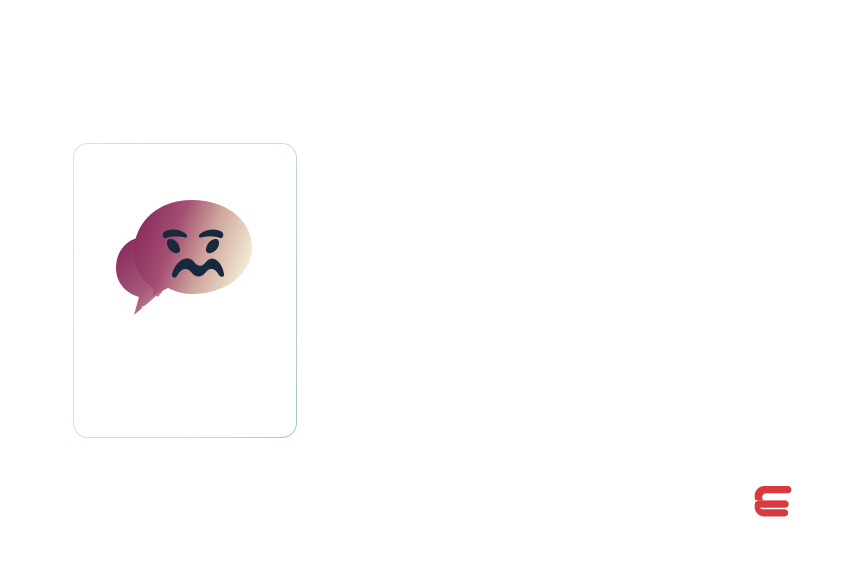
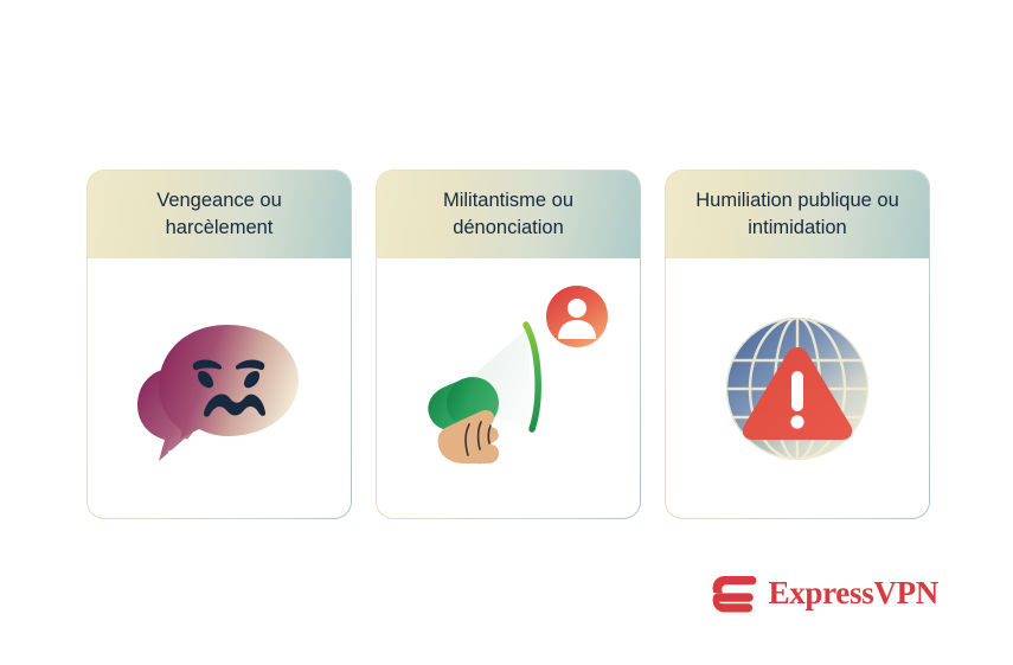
+ Vengeance ou harcèlement
+ Militantisme ou dénonciation
+ Humiliation publique ou intimidation
+ ExpressVPN
